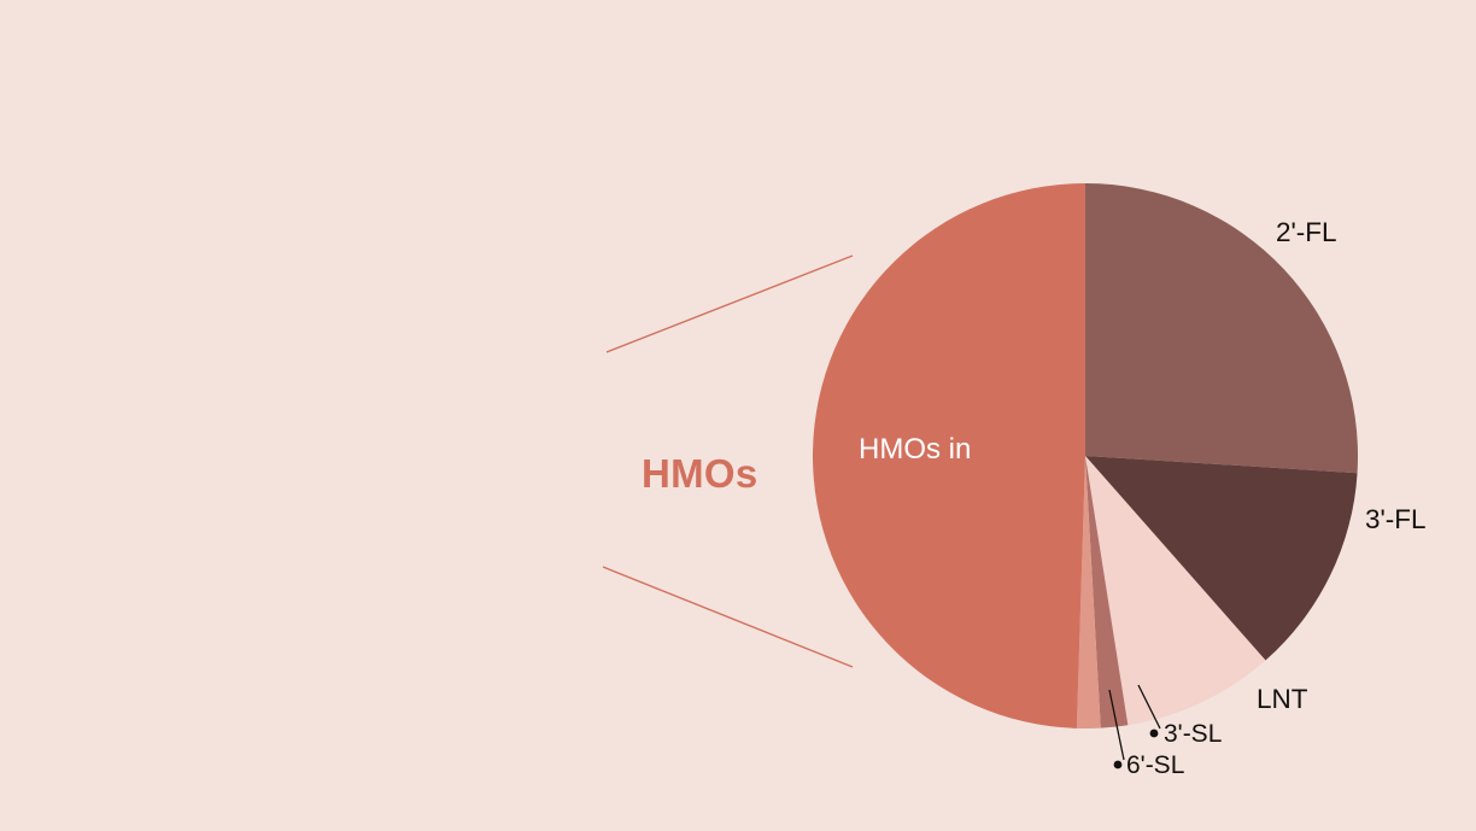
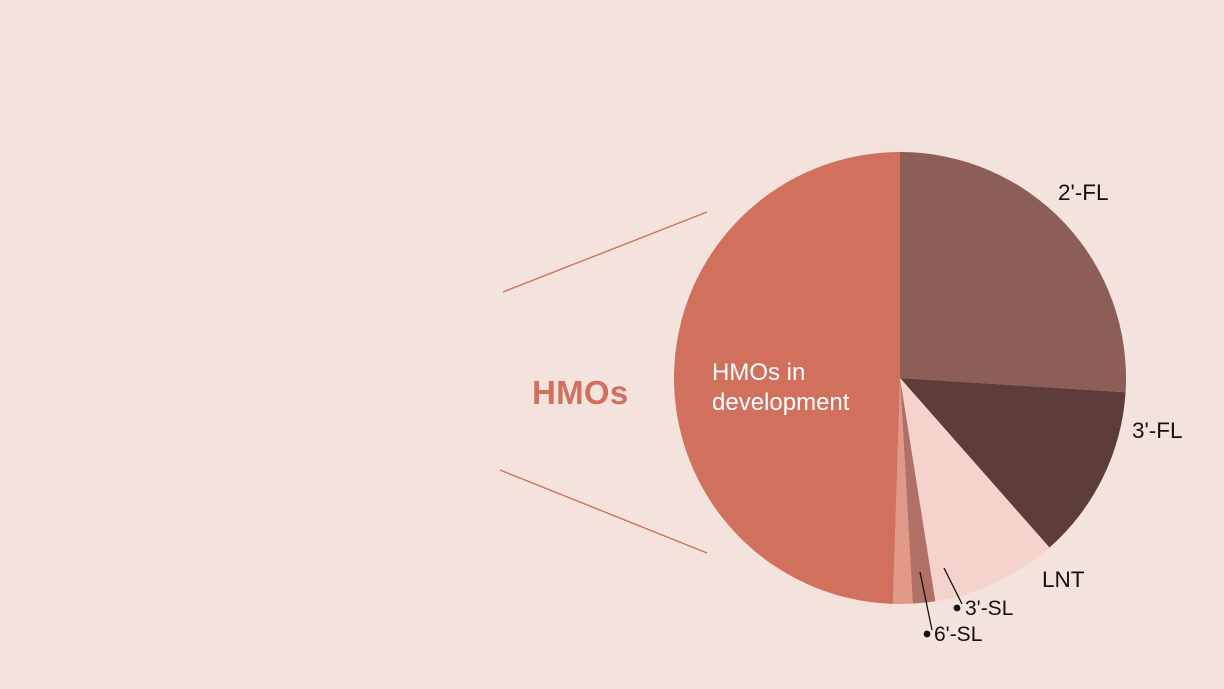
  HMOs
  HMOs in
+ development
  2'-FL
  3'-FL
  LNT
  3'-SL
  6'-SL
